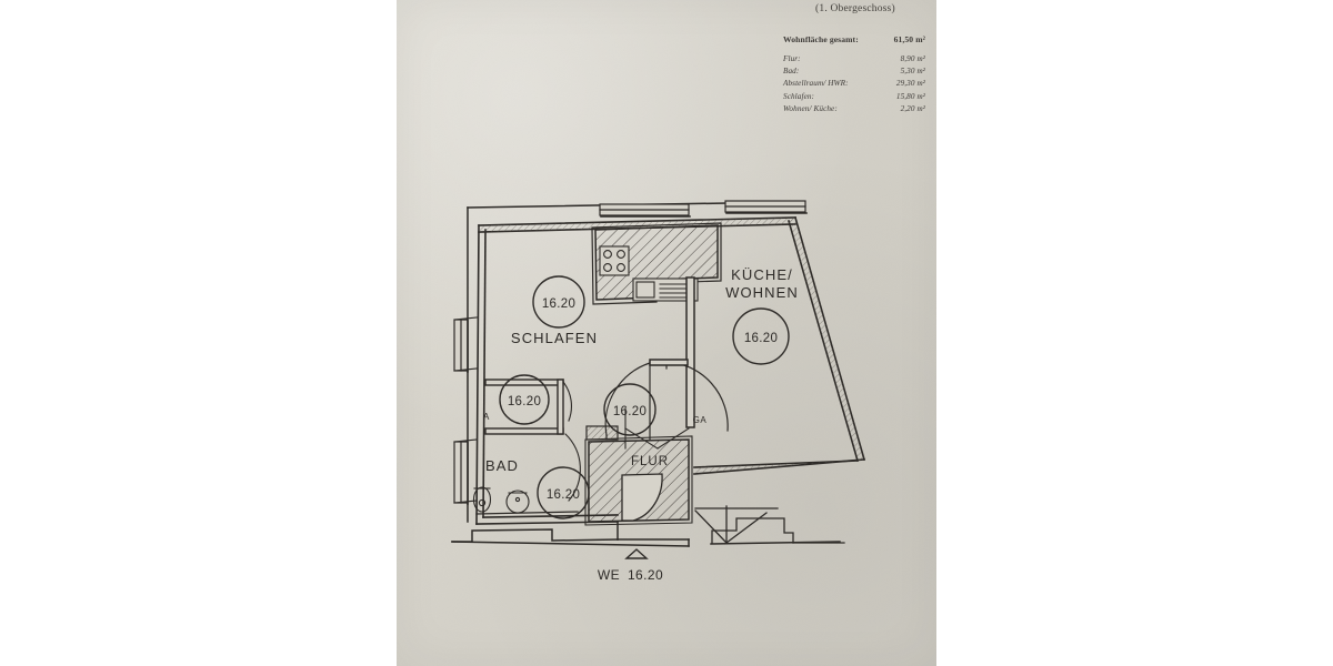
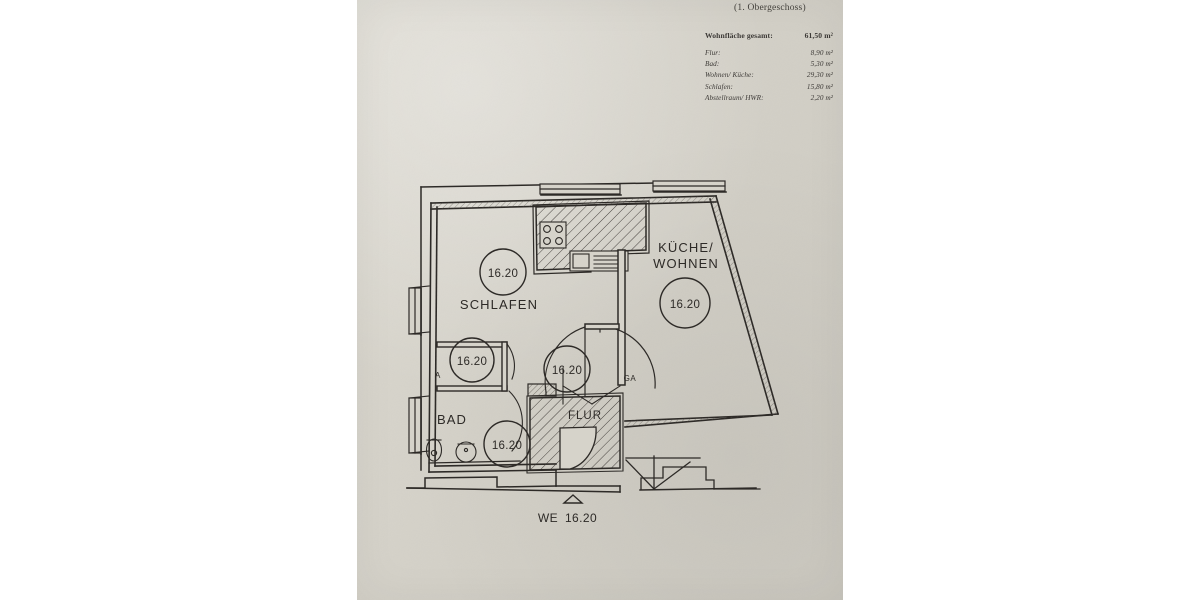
  (1. Obergeschoss)
  Wohnfläche gesamt:
  61,50 m²
  Flur:
  8,90 m²
  Bad:
  5,30 m²
- Abstellraum/ HWR:
+ Wohnen/ Küche:
  29,30 m²
  Schlafen:
  15,80 m²
- Wohnen/ Küche:
+ Abstellraum/ HWR:
  2,20 m²
  16.20
  SCHLAFEN
  KÜCHE/
  WOHNEN
  16.20
  A
  16.20
  BAD
  16.20
  16.20
  FLUR
  GA
  WE
  16.20
